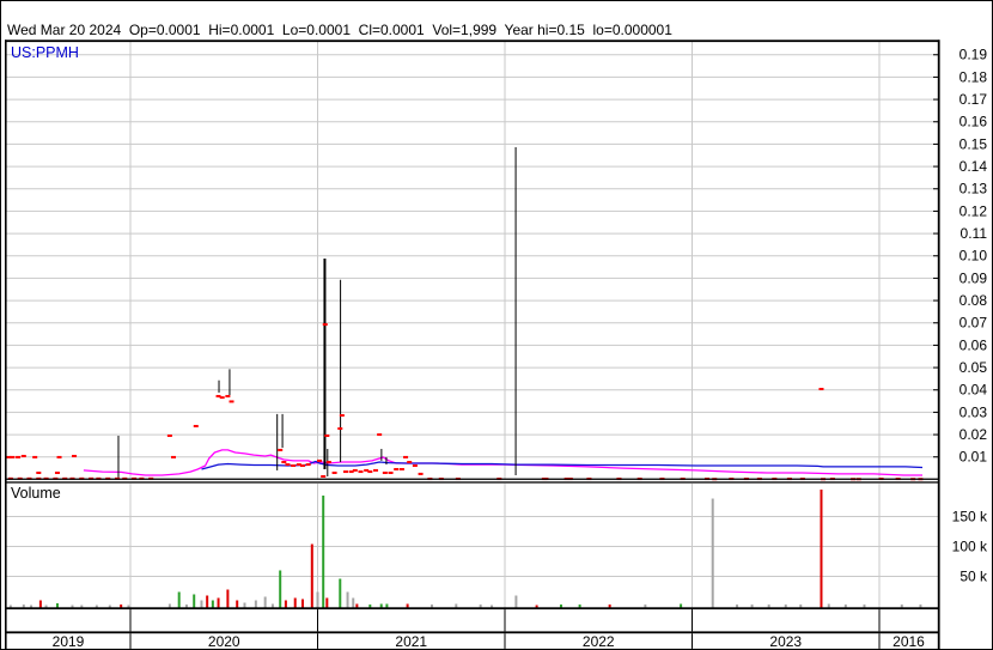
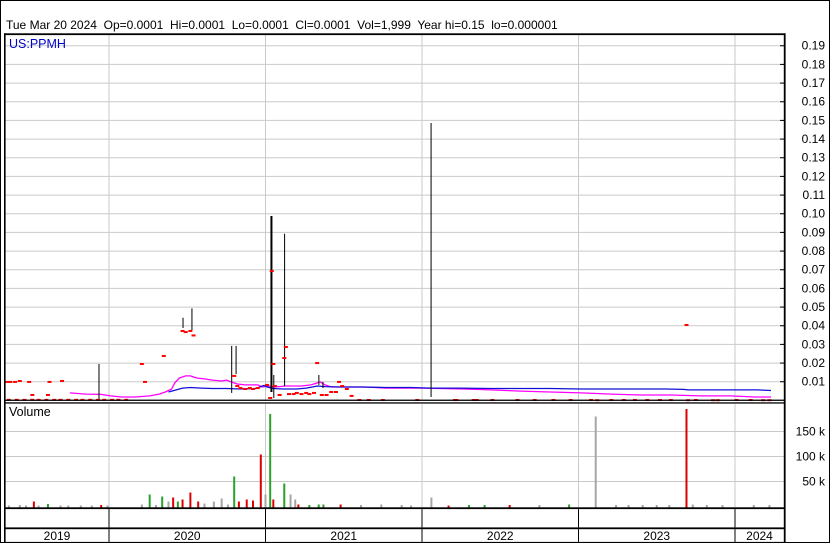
- Wed Mar 20 2024 Op=0.0001 Hi=0.0001 Lo=0.0001 Cl=0.0001 Vol=1,999 Year hi=0.15 lo=0.000001
+ Tue Mar 20 2024 Op=0.0001 Hi=0.0001 Lo=0.0001 Cl=0.0001 Vol=1,999 Year hi=0.15 lo=0.000001
  0.19
  0.18
  0.17
  0.16
  0.15
  0.14
  0.13
  0.12
  0.11
  0.10
  0.09
  0.08
  0.07
  0.06
  0.05
  0.04
  0.03
  0.02
  0.01
  150 k
  100 k
  50 k
  2019
  2020
  2021
  2022
  2023
- 2016
+ 2024
  US:PPMH
  Volume
